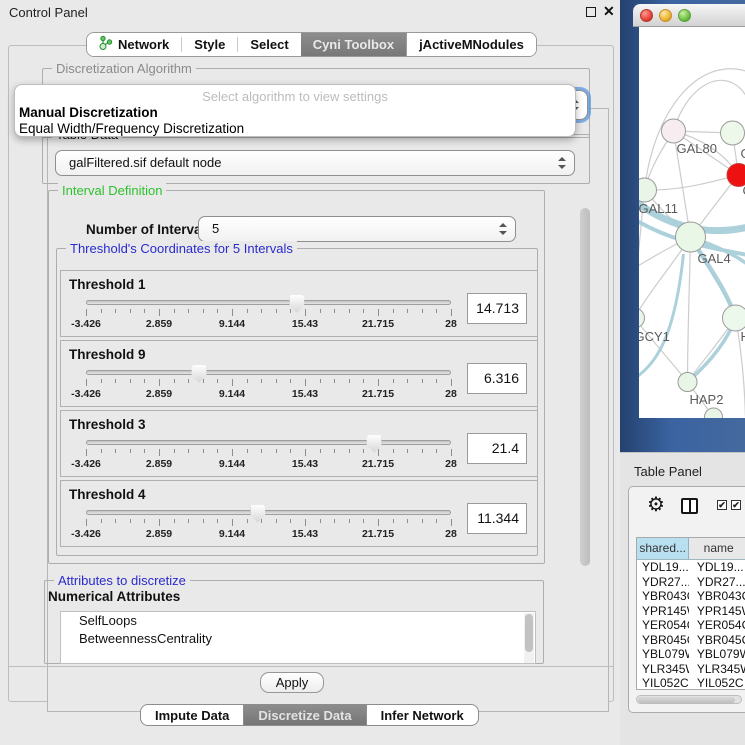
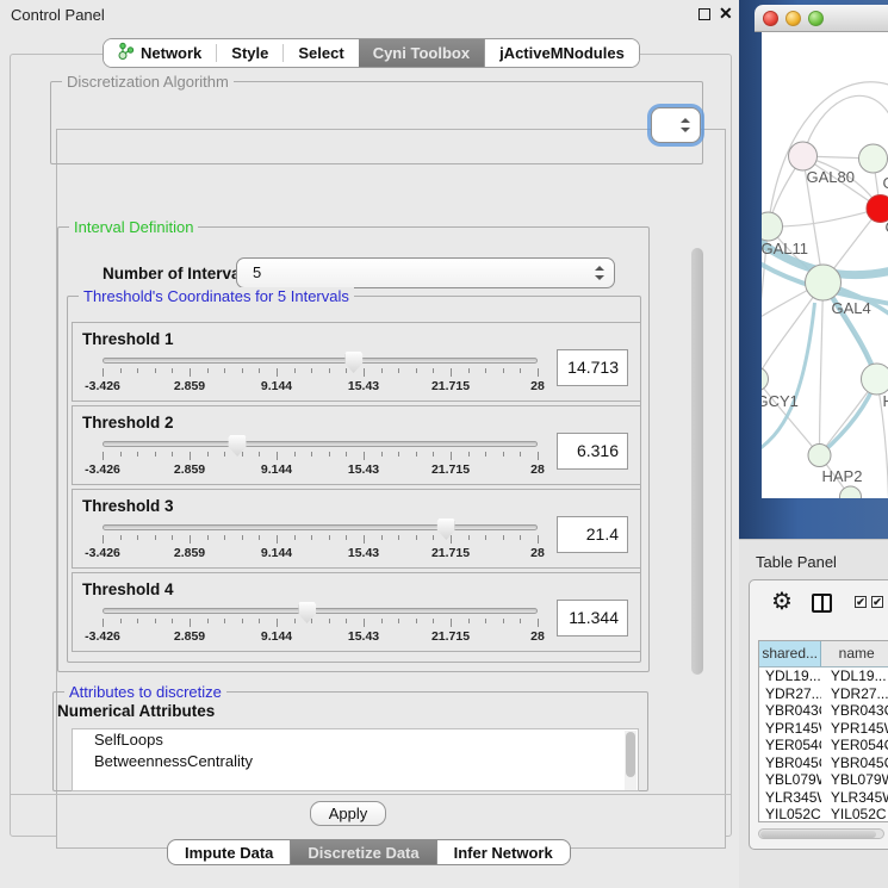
  Control Panel
  ✕
  Network
  Style
  Select
  Cyni Toolbox
  jActiveMNodules
  Discretization Algorithm
- galFiltered.sif default node
  Interval Definition
  Number of Interv
  5
  Threshold's Coordinates for 5 Intervals
  Threshold 1
  -3.426
  2.859
  9.144
  15.43
  21.715
  28
  14.713
- Threshold 9
+ Threshold 2
  -3.426
  2.859
  9.144
  15.43
  21.715
  28
  6.316
  Threshold 3
  -3.426
  2.859
  9.144
  15.43
  21.715
  28
  21.4
  Threshold 4
  -3.426
  2.859
  9.144
  15.43
  21.715
  28
  11.344
  Attributes to discretize
  Numerical Attributes
  SelfLoops
  BetweennessCentrality
  Apply
- Select algorithm to view settings
- Manual Discretization
- Equal Width/Frequency Discretization
  Impute Data
  Discretize Data
  Infer Network
  GAL80
  GAL11
  GAL4
  GCY1
  HAP2
  Table Panel
  ⚙
  ✔
  ✔
  shared...
  name
  YDL19...
  YDL19...
  YDR27..
  YDR27...
  YBR043
  YBR043
  YPR145
  YPR145
  YER054
  YER054
  YBR045
  YBR045
  YBL079
  YBL079
  YLR345
  YLR345
  YIL052C
  YIL052C
